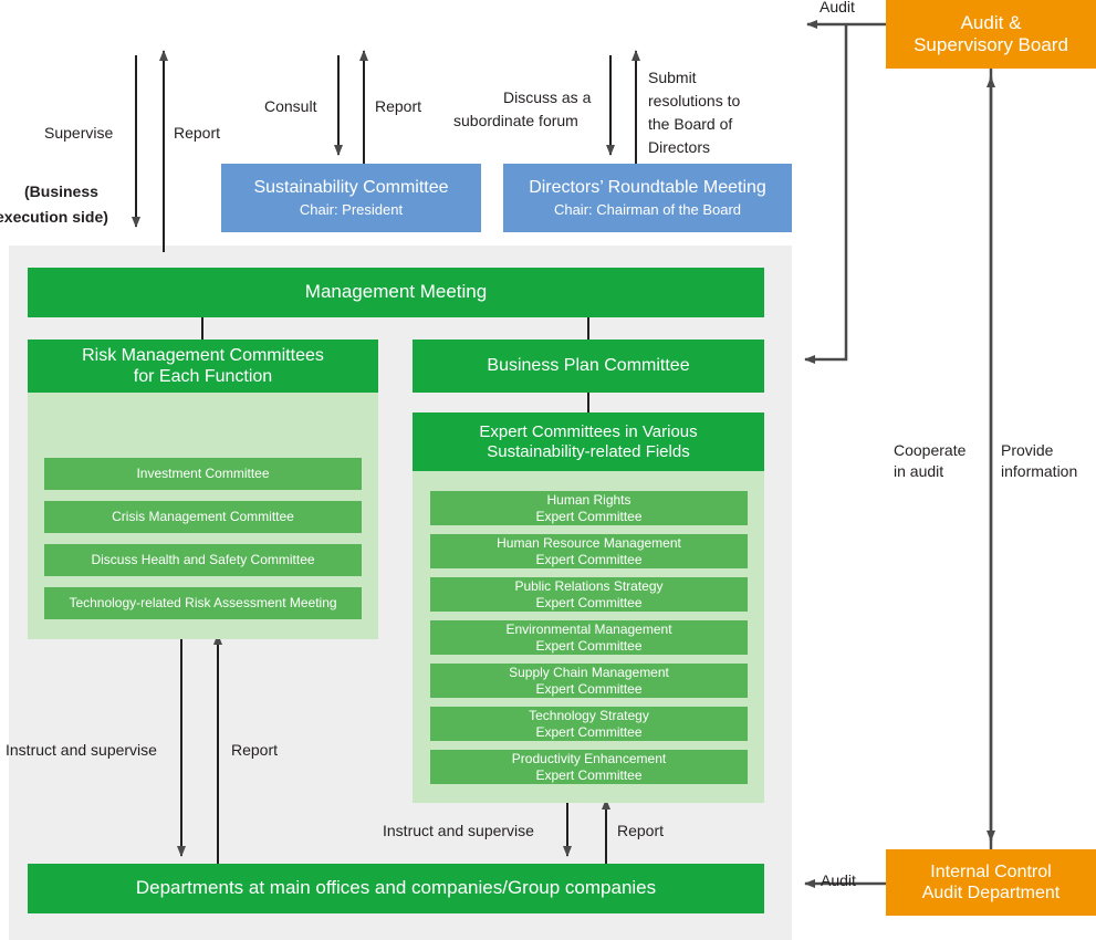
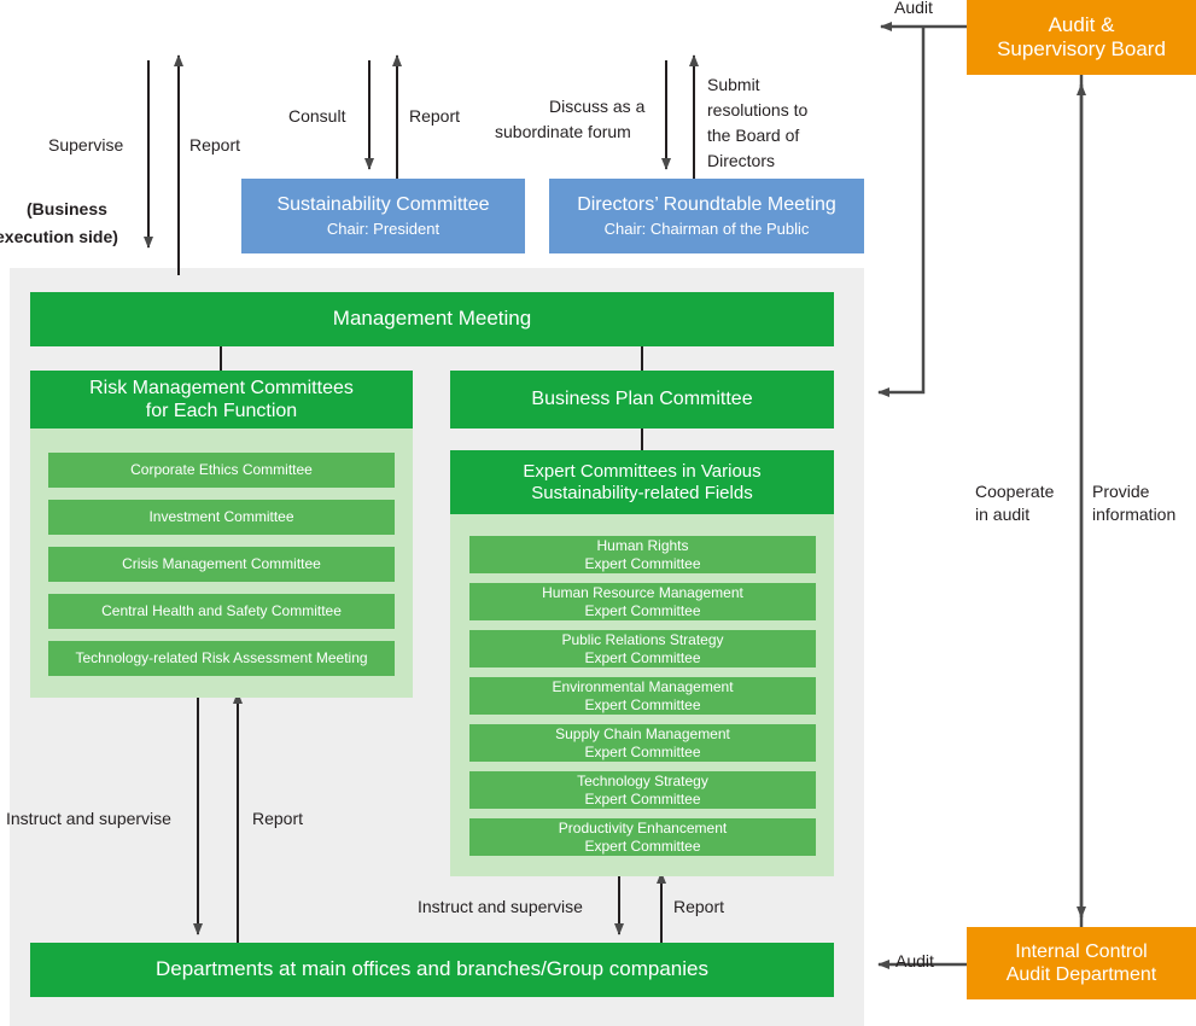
  Audit &
  Supervisory Board
  Sustainability Committee
  Chair: President
  Directors’ Roundtable Meeting
- Chair: Chairman of the Board
+ Chair: Chairman of the Public
  Management Meeting
  Risk Management Committees
  for Each Function
  Business Plan Committee
  Expert Committees in Various
  Sustainability-related Fields
+ Corporate Ethics Committee
  Investment Committee
  Crisis Management Committee
- Discuss Health and Safety Committee
+ Central Health and Safety Committee
  Technology-related Risk Assessment Meeting
  Human Rights
  Expert Committee
  Human Resource Management
  Expert Committee
  Public Relations Strategy
  Expert Committee
  Environmental Management
  Expert Committee
  Supply Chain Management
  Expert Committee
  Technology Strategy
  Expert Committee
  Productivity Enhancement
  Expert Committee
- Departments at main offices and companies/Group companies
+ Departments at main offices and branches/Group companies
  Internal Control
  Audit Department
  Supervise
  (Business
  xecution side)
  Report
  Consult
  Report
  Discuss as a
  subordinate forum
  Submit
  resolutions to
  the Board of
  Directors
  Audit
  Audit
  Cooperate
  in audit
  Provide
  information
  Instruct and supervise
  Report
  Instruct and supervise
  Report
